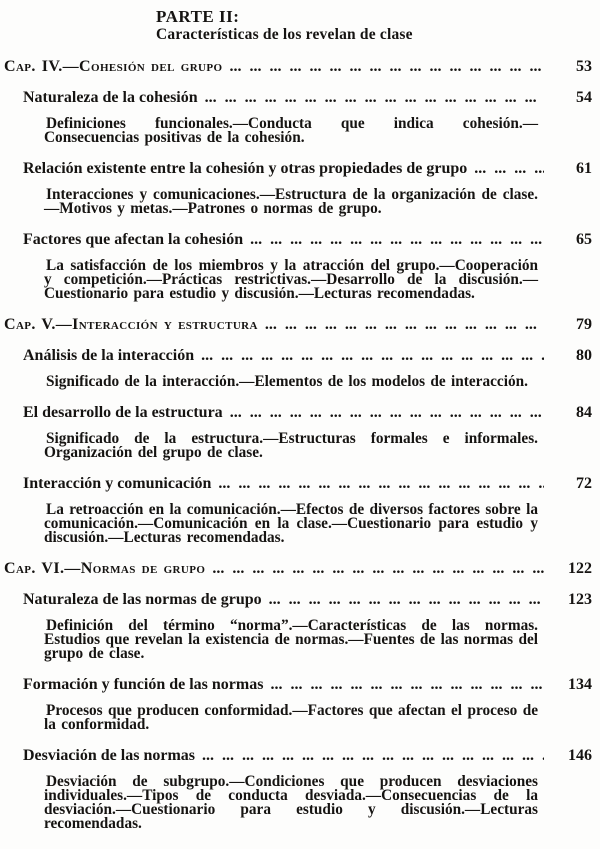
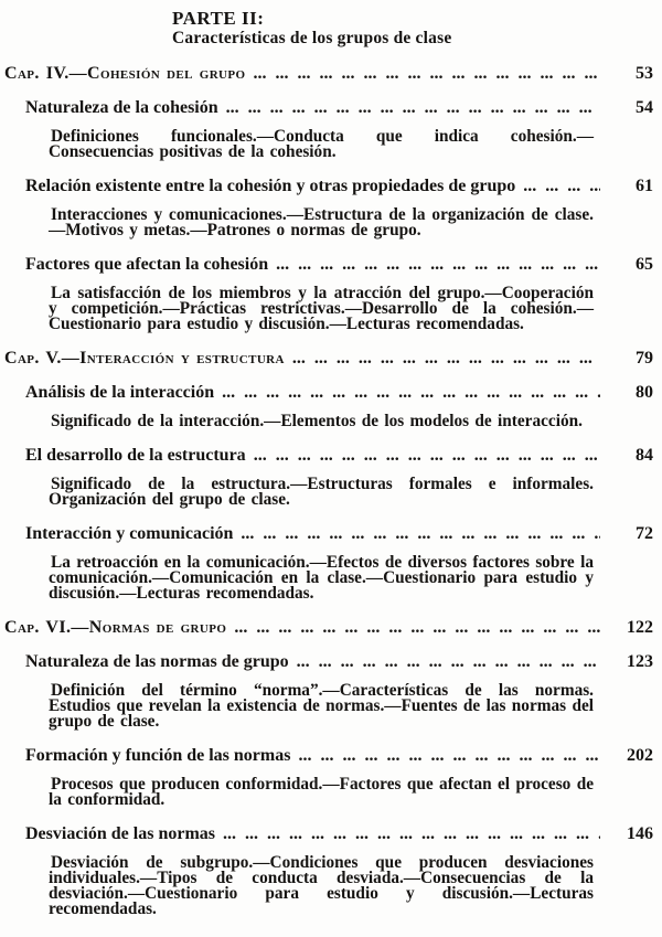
  PARTE II:
- Características de los revelan de clase
+ Características de los grupos de clase
  Cap. IV.—Cohesión del grupo
  53
  Naturaleza de la cohesión
  54
  Definiciones funcionales.—Conducta que indica cohesión.—Consecuencias positivas de la cohesión.
  Relación existente entre la cohesión y otras propiedades de grupo
  61
  Interacciones y comunicaciones.—Estructura de la organización de clase.—Motivos y metas.—Patrones o normas de grupo.
  Factores que afectan la cohesión
  65
- La satisfacción de los miembros y la atracción del grupo.—Cooperación y competición.—Prácticas restrictivas.—Desarrollo de la discusión.—Cuestionario para estudio y discusión.—Lecturas recomendadas.
+ La satisfacción de los miembros y la atracción del grupo.—Cooperación y competición.—Prácticas restrictivas.—Desarrollo de la cohesión.—Cuestionario para estudio y discusión.—Lecturas recomendadas.
  Cap. V.—Interacción y estructura
  79
  Análisis de la interacción
  80
  Significado de la interacción.—Elementos de los modelos de interacción.
  El desarrollo de la estructura
  84
  Significado de la estructura.—Estructuras formales e informales. Organización del grupo de clase.
  Interacción y comunicación
  72
  La retroacción en la comunicación.—Efectos de diversos factores sobre la comunicación.—Comunicación en la clase.—Cuestionario para estudio y discusión.—Lecturas recomendadas.
  Cap. VI.—Normas de grupo
  122
  Naturaleza de las normas de grupo
  123
  Definición del término “norma”.—Características de las normas. Estudios que revelan la existencia de normas.—Fuentes de las normas del grupo de clase.
  Formación y función de las normas
- 134
+ 202
  Procesos que producen conformidad.—Factores que afectan el proceso de la conformidad.
  Desviación de las normas
  146
  Desviación de subgrupo.—Condiciones que producen desviaciones individuales.—Tipos de conducta desviada.—Consecuencias de la desviación.—Cuestionario para estudio y discusión.—Lecturas recomendadas.
